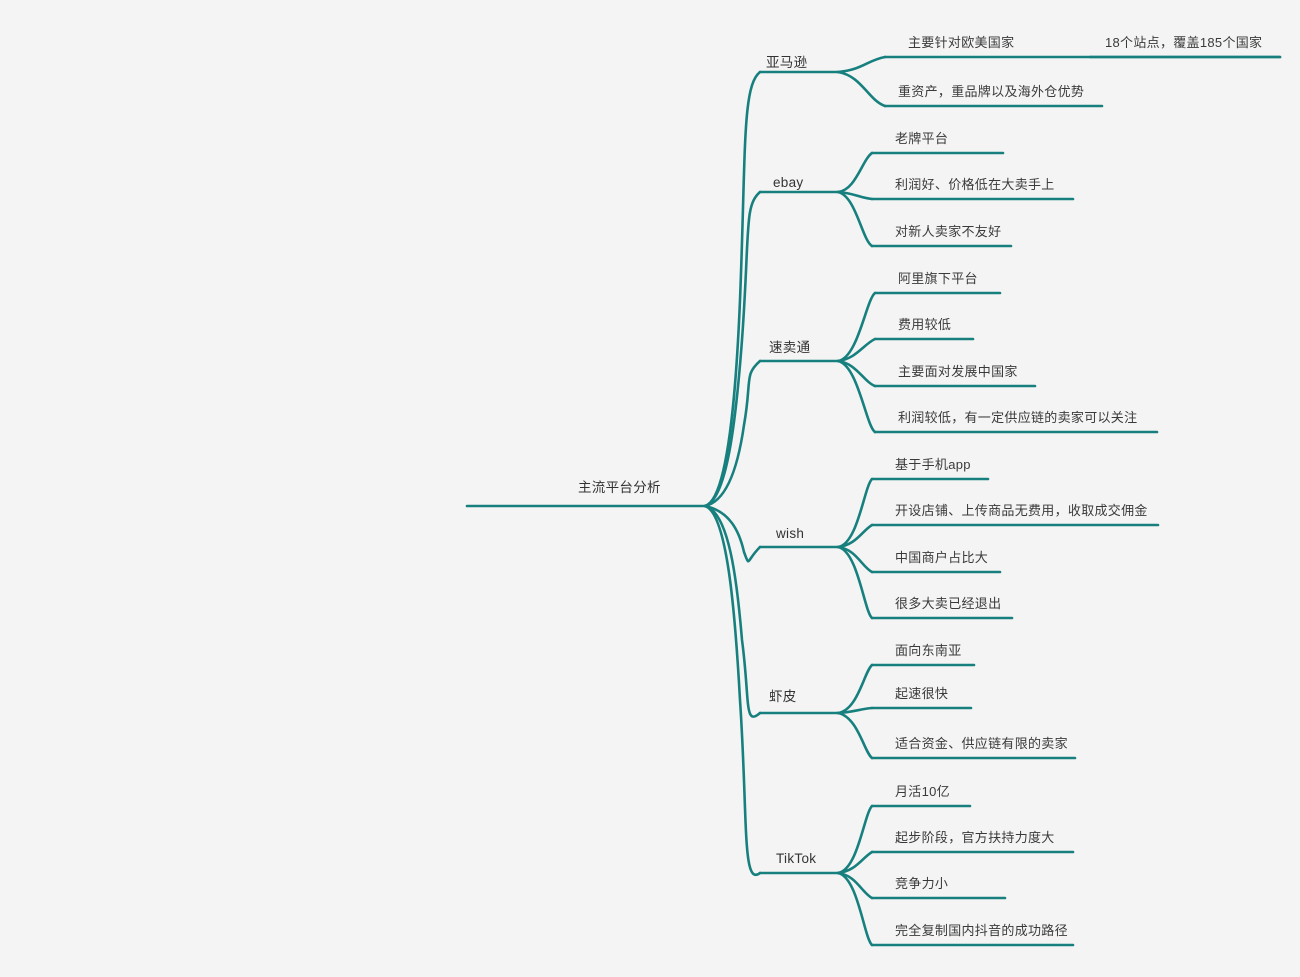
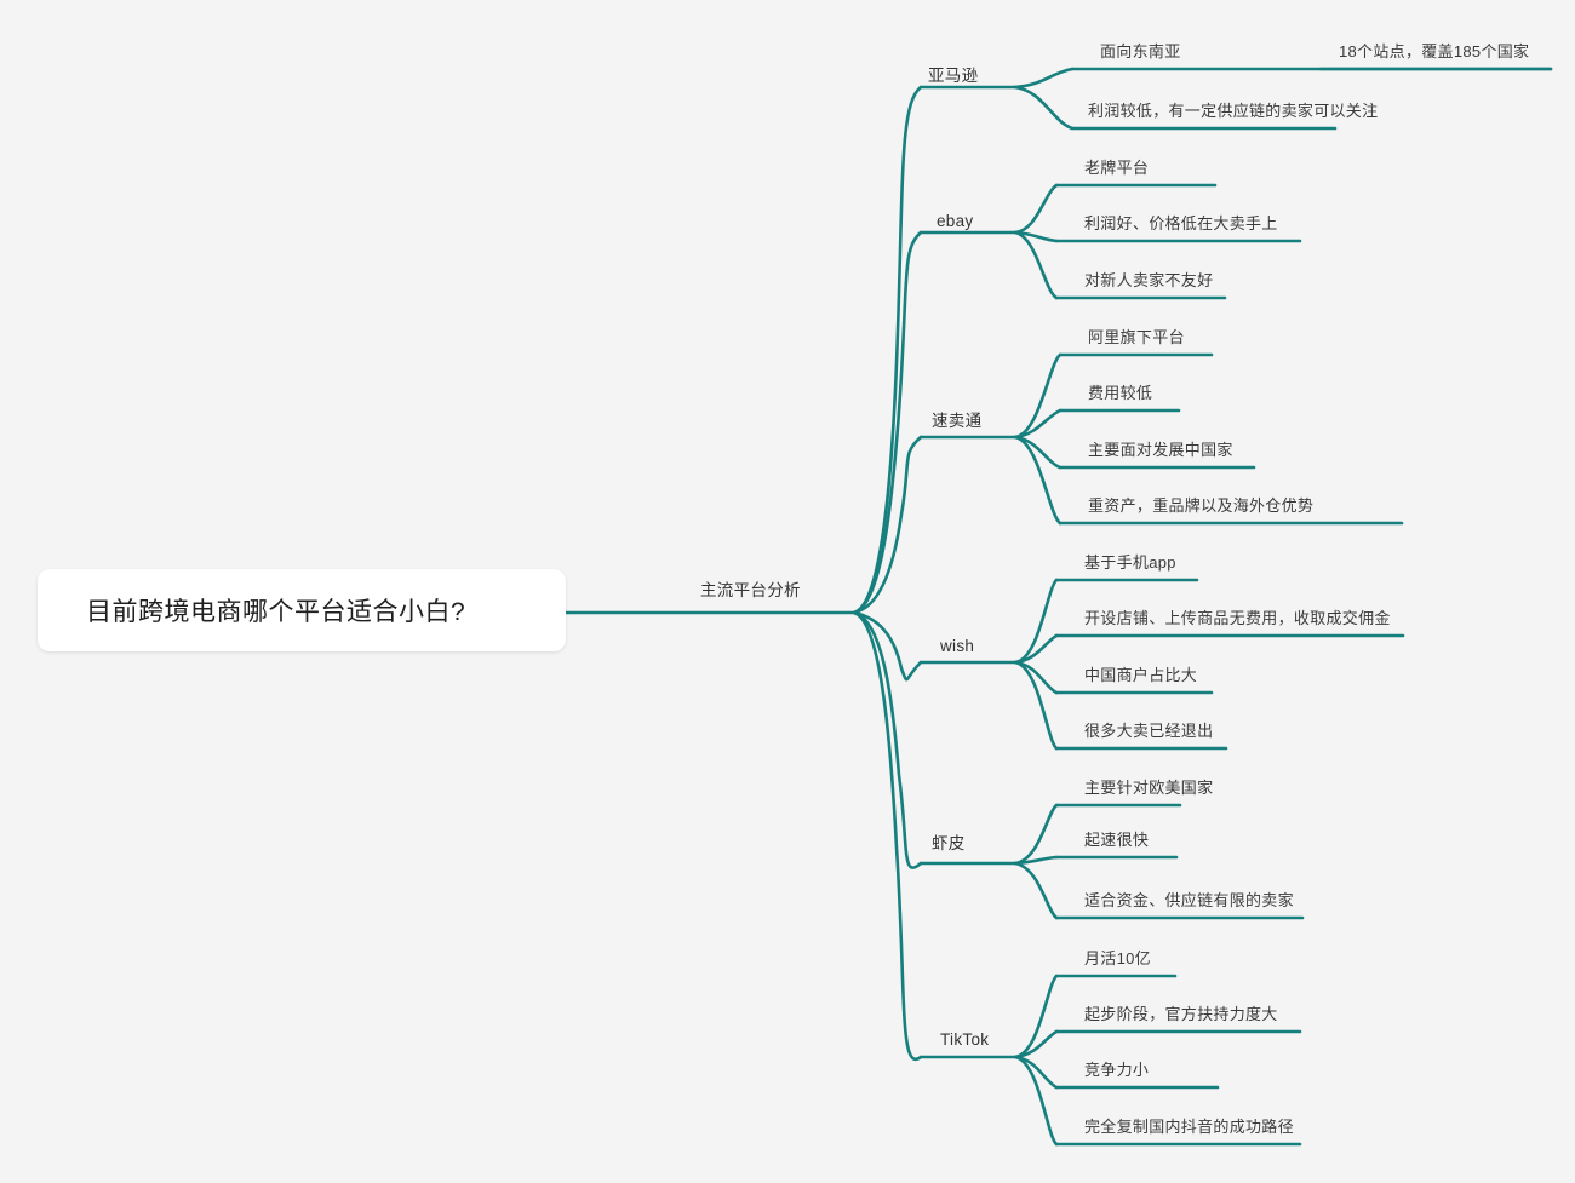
+ 目前跨境电商哪个平台适合小白?
  主流平台分析
  亚马逊
  ebay
  速卖通
  wish
  虾皮
  TikTok
- 主要针对欧美国家
+ 面向东南亚
  18个站点，覆盖185个国家
- 重资产，重品牌以及海外仓优势
+ 利润较低，有一定供应链的卖家可以关注
  老牌平台
  利润好、价格低在大卖手上
  对新人卖家不友好
  阿里旗下平台
  费用较低
  主要面对发展中国家
- 利润较低，有一定供应链的卖家可以关注
+ 重资产，重品牌以及海外仓优势
  基于手机app
  开设店铺、上传商品无费用，收取成交佣金
  中国商户占比大
  很多大卖已经退出
- 面向东南亚
+ 主要针对欧美国家
  起速很快
  适合资金、供应链有限的卖家
  月活10亿
  起步阶段，官方扶持力度大
  竞争力小
  完全复制国内抖音的成功路径
